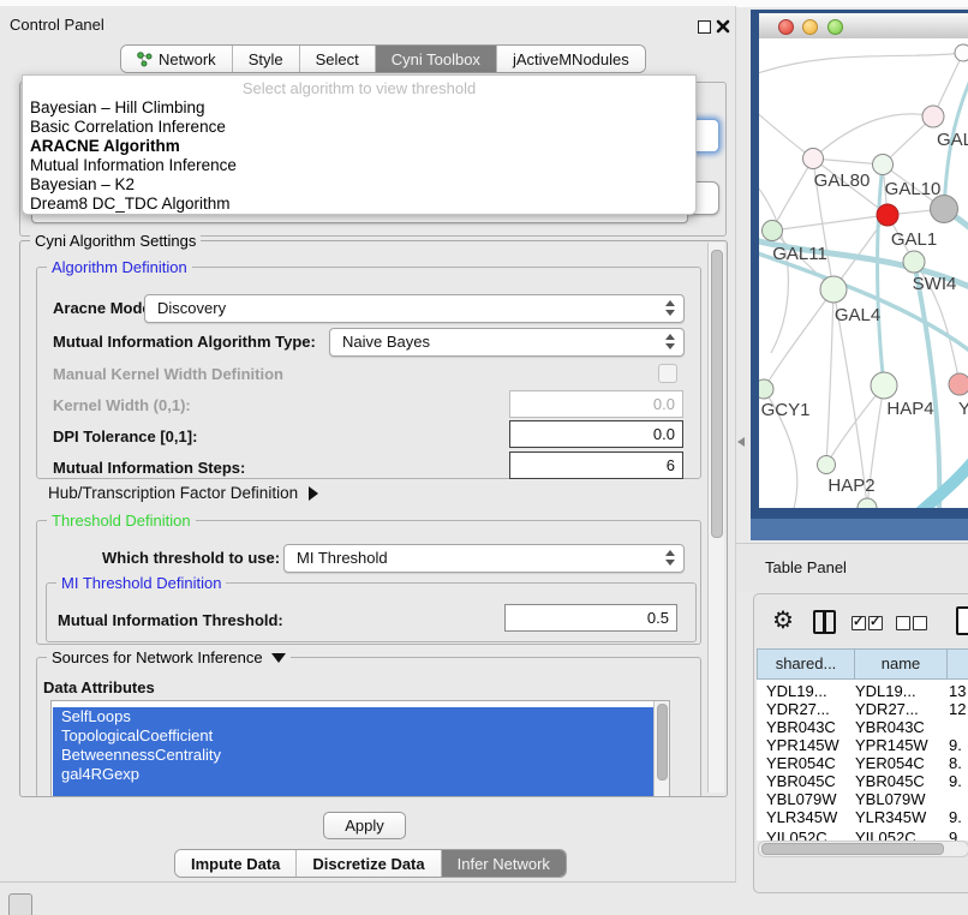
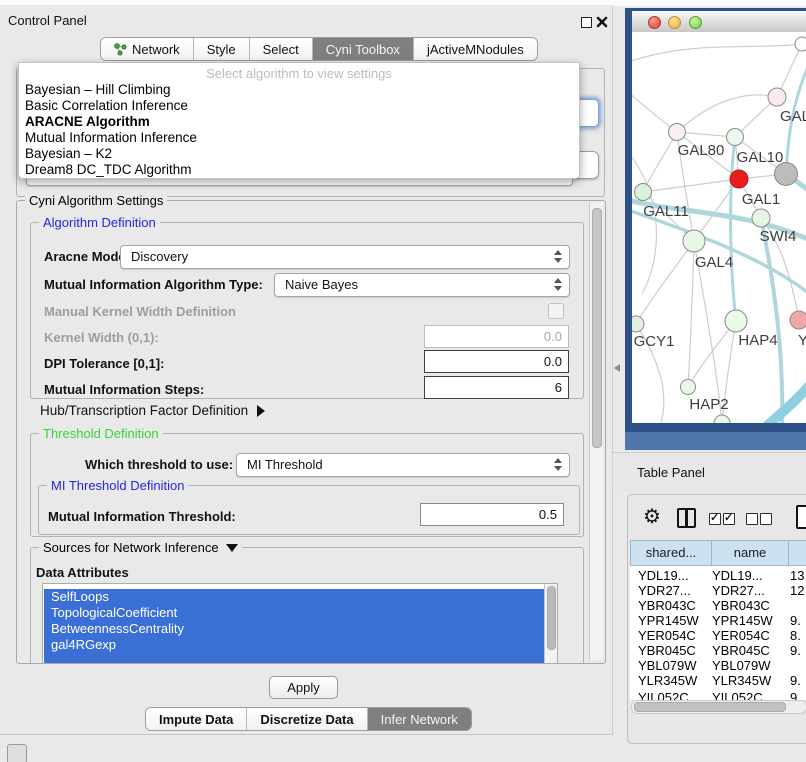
  Control Panel
  Network
  Style
  Select
  Cyni Toolbox
  jActiveMNodules
- Select algorithm to view threshold
+ Select algorithm to view settings
  Bayesian – Hill Climbing
  Basic Correlation Inference
  ARACNE Algorithm
  Mutual Information Inference
  Bayesian – K2
  Dream8 DC_TDC Algorithm
  Cyni Algorithm Settings
  Algorithm Definition
  Aracne Mod
  Discovery
  Mutual Information Algorithm Type:
  Naive Bayes
  Manual Kernel Width Definition
  Kernel Width (0,1):
  0.0
  DPI Tolerance [0,1]:
  0.0
  Mutual Information Steps:
  6
  Hub/Transcription Factor Definition
  Threshold Definition
  Which threshold to use:
  MI Threshold
  MI Threshold Definition
  Mutual Information Threshold:
  0.5
  Sources for Network Inference
  Data Attributes
  SelfLoops
  TopologicalCoefficient
  BetweennessCentrality
  gal4RGexp
  Apply
  Impute Data
  Discretize Data
  Infer Network
  GAL80
  GAL10
  GAL1
  GAL11
  SWI4
  GAL4
  GCY1
  HAP4
  Y
  HAP2
  Table Panel
  ⚙
  shared...
  name
  YDL19...
  YDL19...
  13
  YDR27...
  YDR27...
  12
  YBR043C
  YBR043C
  YPR145W
  YPR145W
  9.
  YER054C
  YER054C
  8.
  YBR045C
  YBR045C
  9.
  YBL079W
  YBL079W
  YLR345W
  YLR345W
  9.
  YIL052C
  YIL052C
  9.
